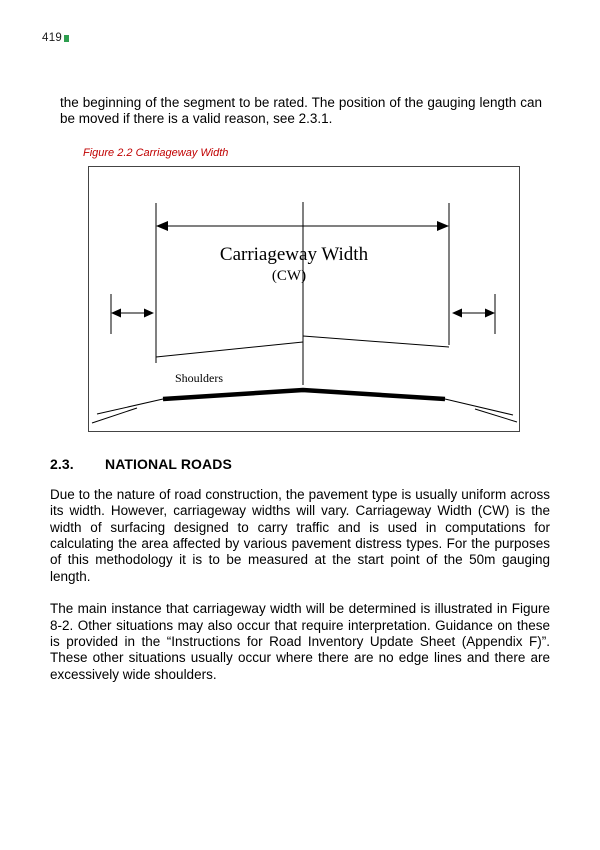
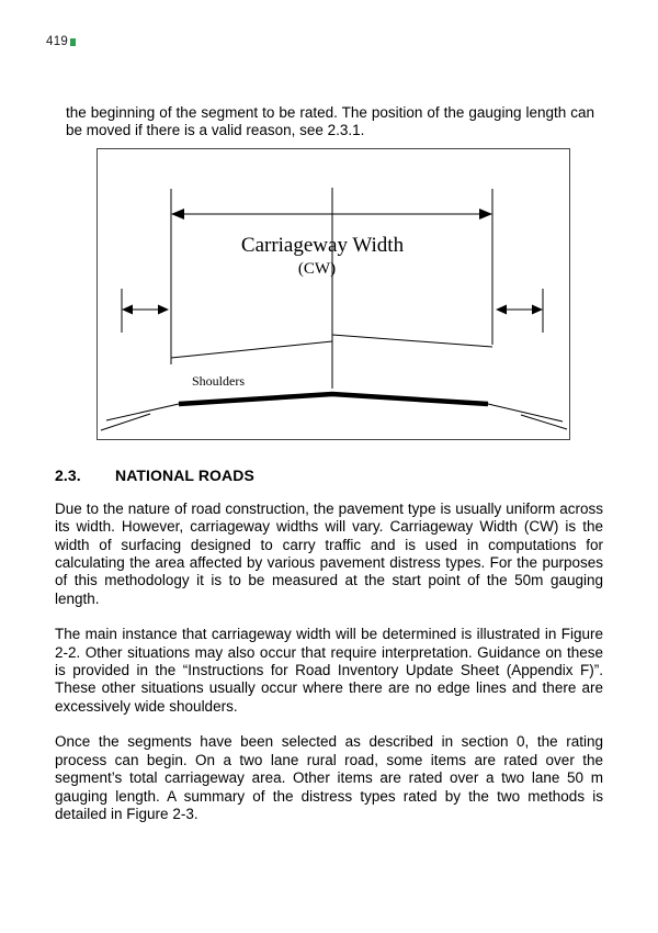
  419
  the beginning of the segment to be rated. The position of the gauging length can be moved if there is a valid reason, see 2.3.1.
- Figure 2.2 Carriageway Width
  Carriageway Width
  (CW)
  Shoulders
  2.3. NATIONAL ROADS
  Due to the nature of road construction, the pavement type is usually uniform across its width. However, carriageway widths will vary. Carriageway Width (CW) is the width of surfacing designed to carry traffic and is used in computations for calculating the area affected by various pavement distress types. For the purposes of this methodology it is to be measured at the start point of the 50m gauging length.
- The main instance that carriageway width will be determined is illustrated in Figure 8-2. Other situations may also occur that require interpretation. Guidance on these is provided in the “Instructions for Road Inventory Update Sheet (Appendix F)”. These other situations usually occur where there are no edge lines and there are excessively wide shoulders.
+ The main instance that carriageway width will be determined is illustrated in Figure 2-2. Other situations may also occur that require interpretation. Guidance on these is provided in the “Instructions for Road Inventory Update Sheet (Appendix F)”. These other situations usually occur where there are no edge lines and there are excessively wide shoulders.
+ Once the segments have been selected as described in section 0, the rating process can begin. On a two lane rural road, some items are rated over the segment’s total carriageway area. Other items are rated over a two lane 50 m gauging length. A summary of the distress types rated by the two methods is detailed in Figure 2-3.
